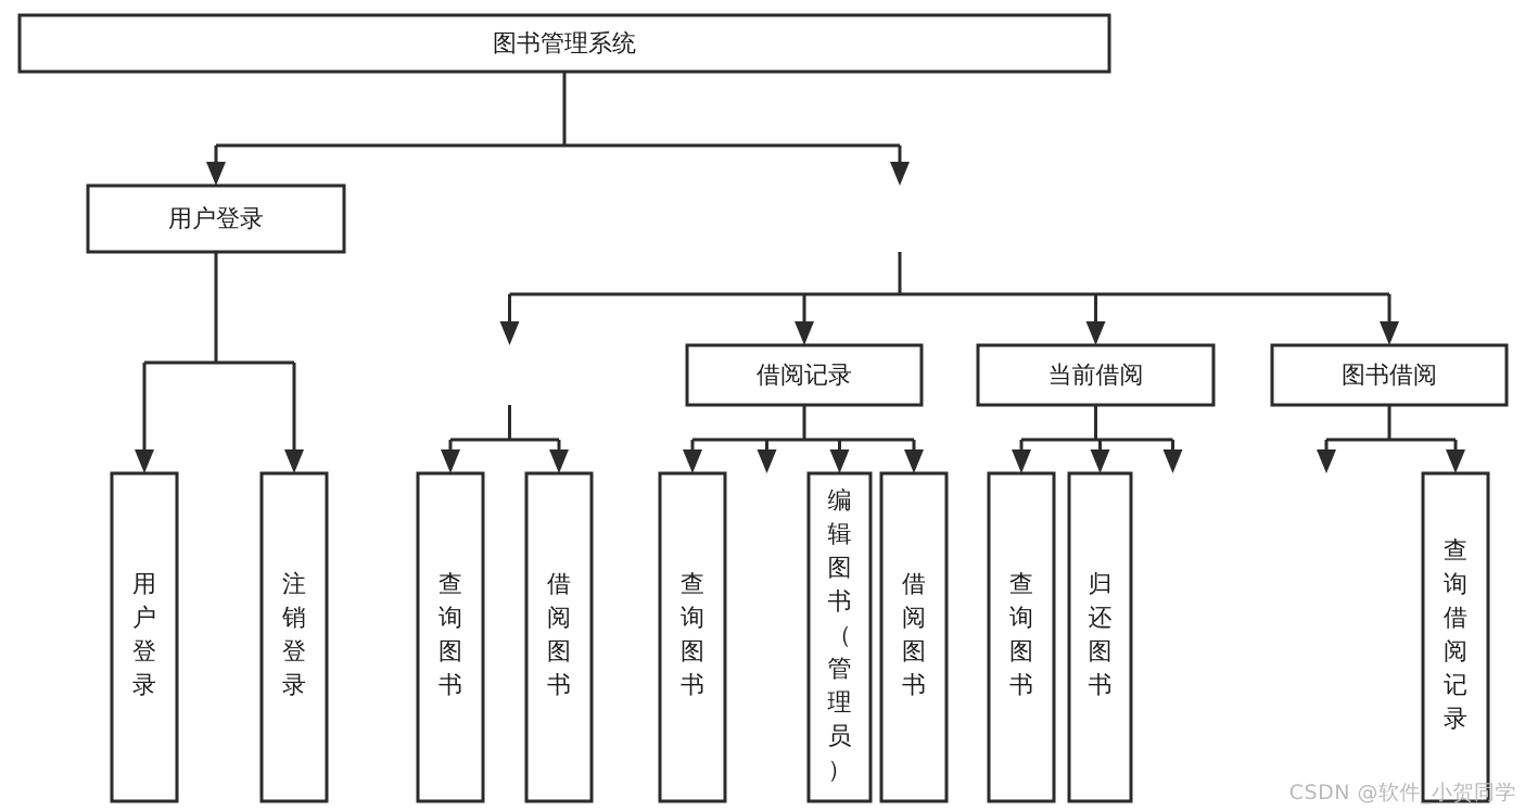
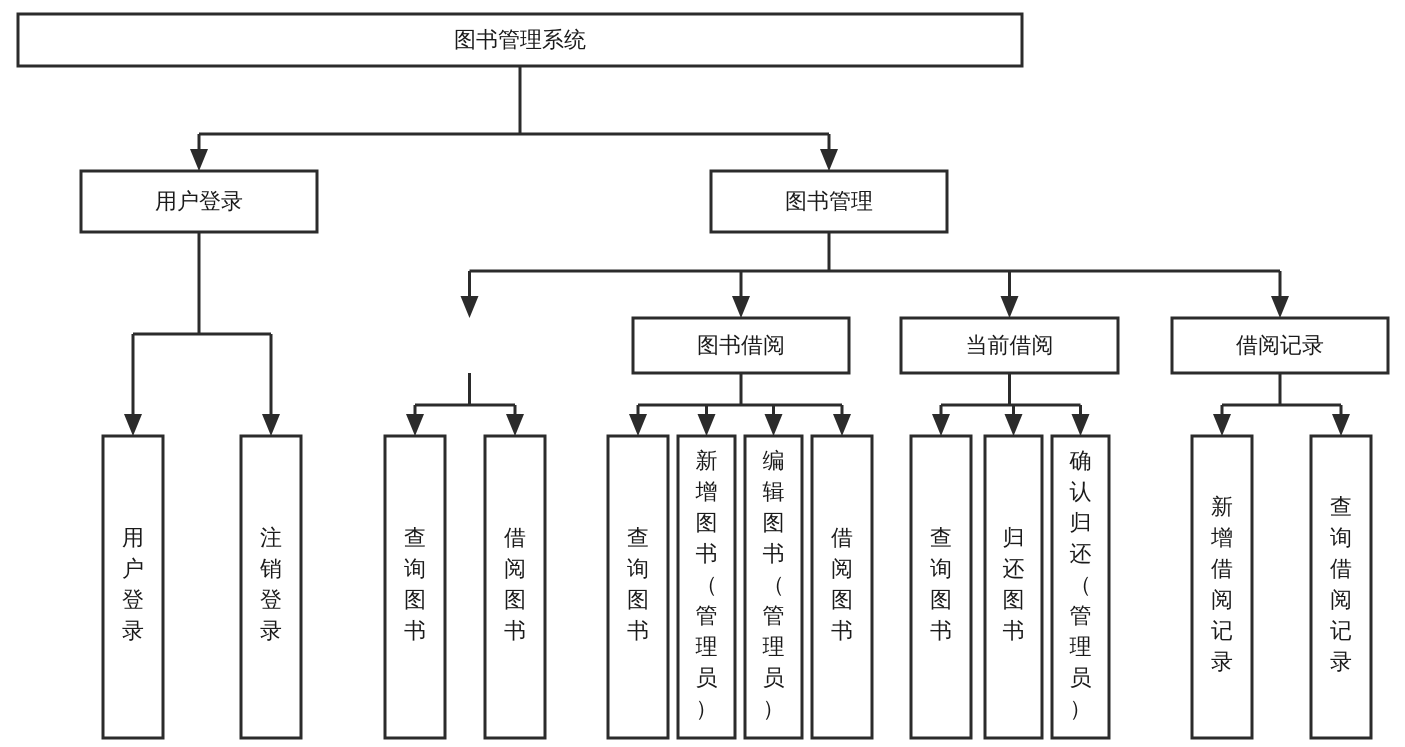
  图书管理系统
  用户登录
+ 图书管理
- 借阅记录
+ 图书借阅
  当前借阅
- 图书借阅
+ 借阅记录
  用户登录
  注销登录
  查询图书
  借阅图书
  查询图书
+ 新增图书（管理员）
  编辑图书（管理员）
  借阅图书
  查询图书
  归还图书
+ 确认归还（管理员）
+ 新增借阅记录
  查询借阅记录
- CSDN @软件_小贺同学
